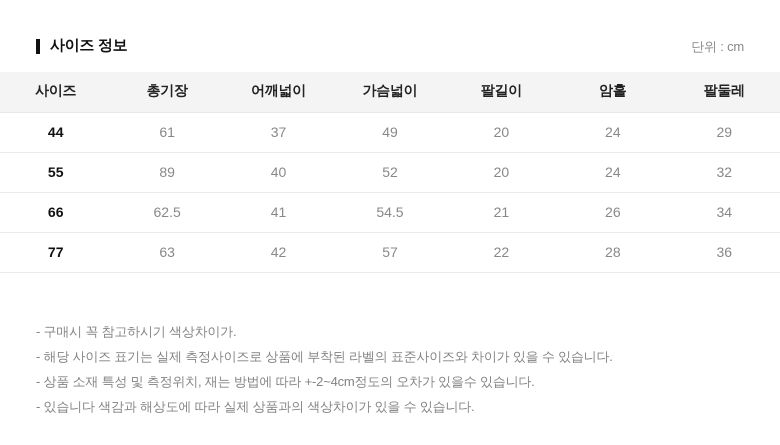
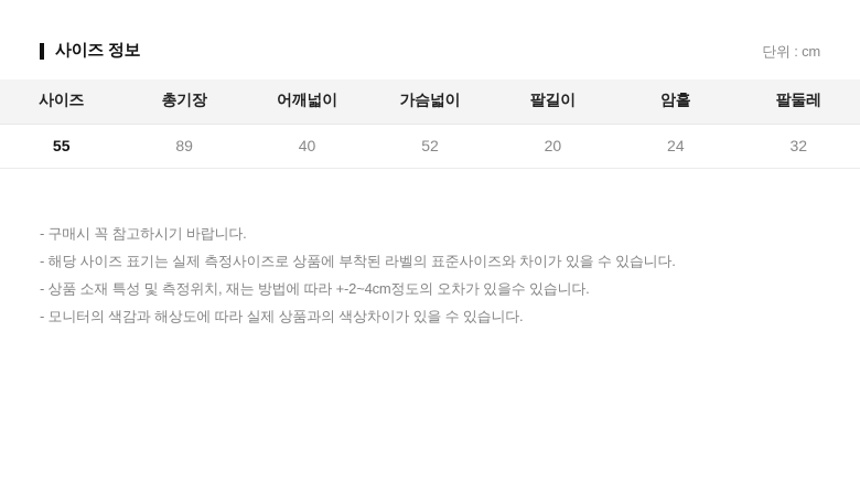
  사이즈 정보
  단위 : cm
  사이즈	총기장	어깨넓이	가슴넓이	팔길이	암홀	팔둘레
- 44	61	37	49	20	24	29
  55	89	40	52	20	24	32
- 66	62.5	41	54.5	21	26	34
- 77	63	42	57	22	28	36
- - 구매시 꼭 참고하시기 색상차이가.
+ - 구매시 꼭 참고하시기 바랍니다.
  - 해당 사이즈 표기는 실제 측정사이즈로 상품에 부착된 라벨의 표준사이즈와 차이가 있을 수 있습니다.
  - 상품 소재 특성 및 측정위치, 재는 방법에 따라 +-2~4cm정도의 오차가 있을수 있습니다.
- - 있습니다 색감과 해상도에 따라 실제 상품과의 색상차이가 있을 수 있습니다.
+ - 모니터의 색감과 해상도에 따라 실제 상품과의 색상차이가 있을 수 있습니다.
